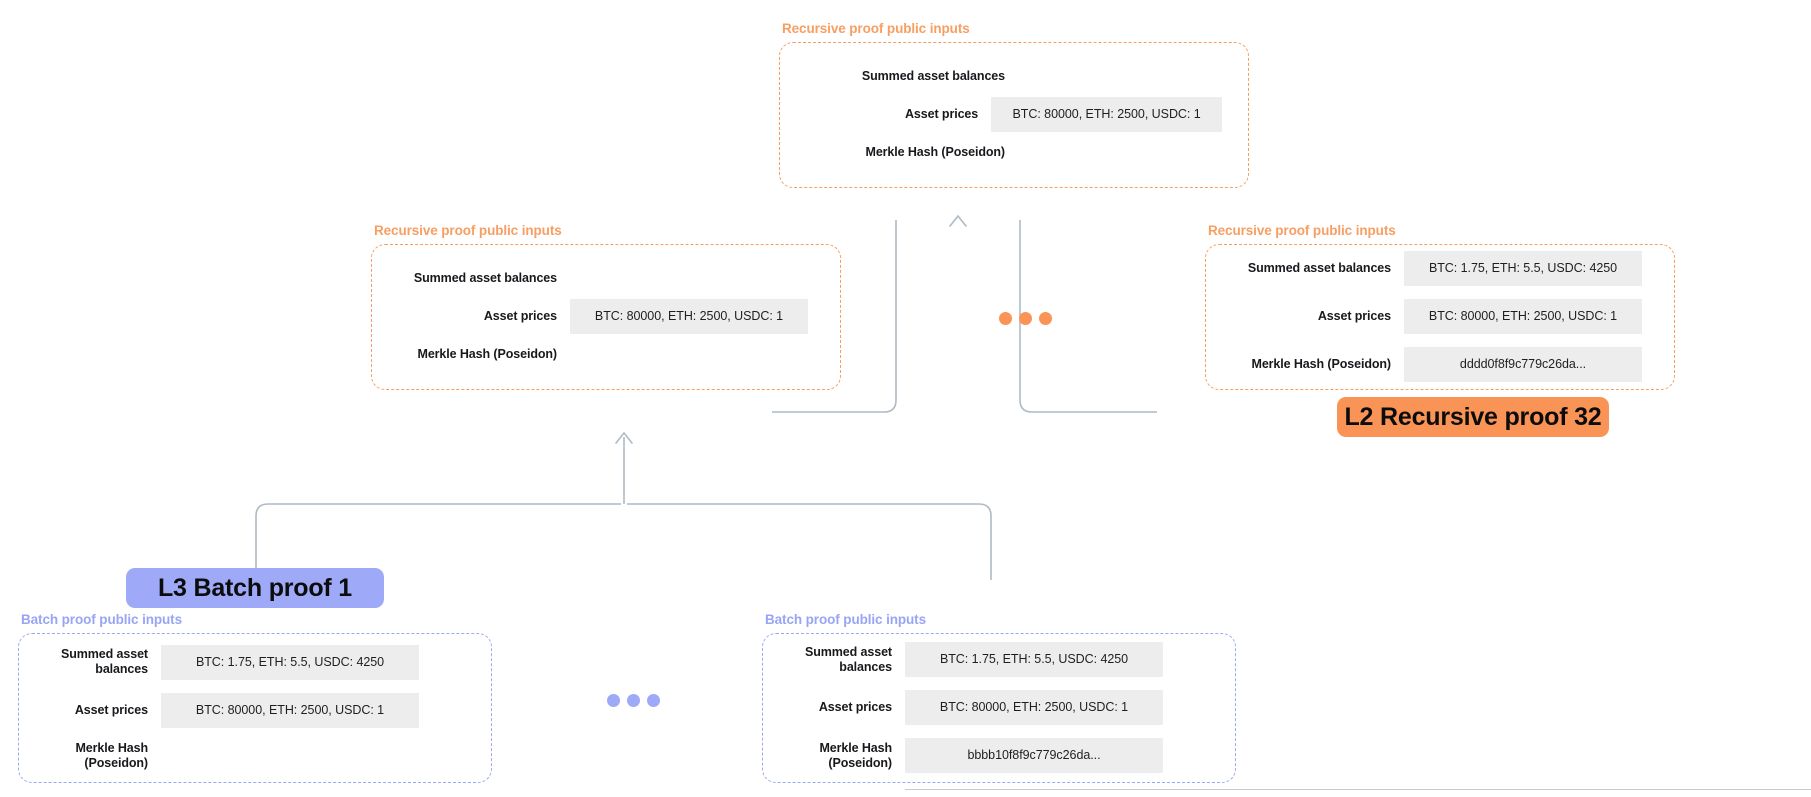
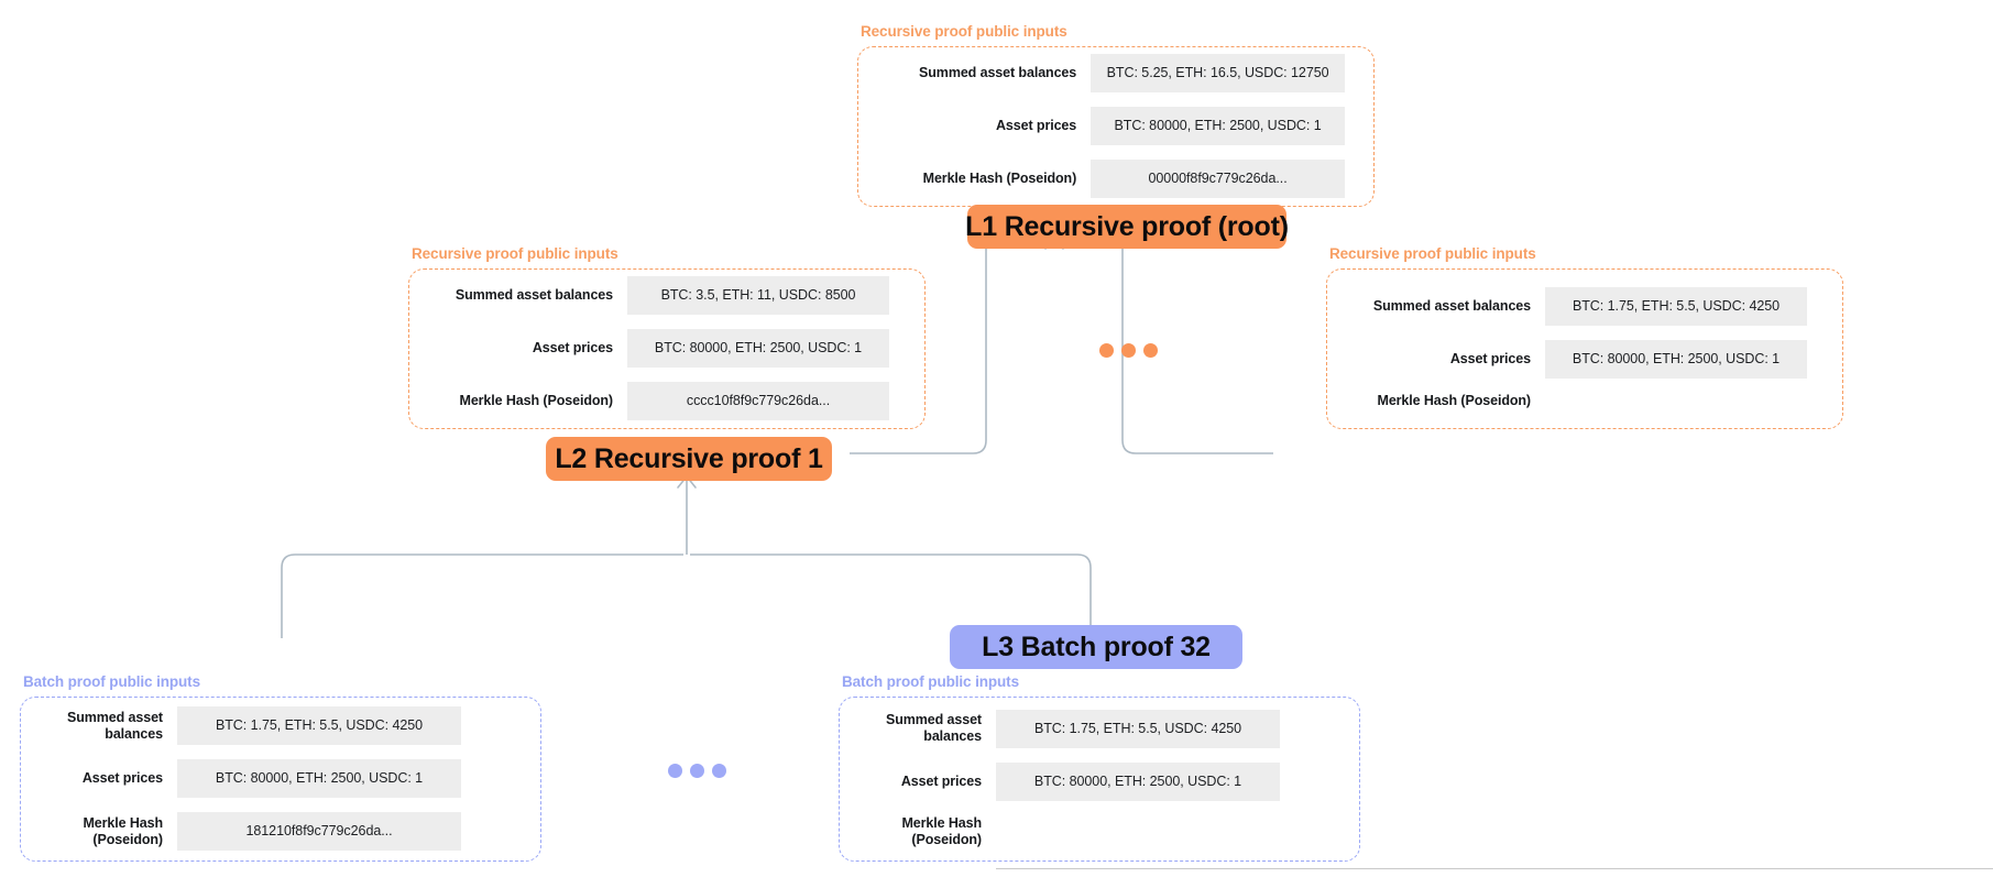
  Recursive proof public inputs
  Summed asset balances
+ BTC: 5.25, ETH: 16.5, USDC: 12750
  Asset prices
  BTC: 80000, ETH: 2500, USDC: 1
  Merkle Hash (Poseidon)
+ 00000f8f9c779c26da...
+ L1 Recursive proof (root)
  Recursive proof public inputs
  Summed asset balances
+ BTC: 3.5, ETH: 11, USDC: 8500
  Asset prices
  BTC: 80000, ETH: 2500, USDC: 1
  Merkle Hash (Poseidon)
+ cccc10f8f9c779c26da...
+ L2 Recursive proof 1
  Recursive proof public inputs
  Summed asset balances
  BTC: 1.75, ETH: 5.5, USDC: 4250
  Asset prices
  BTC: 80000, ETH: 2500, USDC: 1
  Merkle Hash (Poseidon)
- dddd0f8f9c779c26da...
- L2 Recursive proof 32
- L3 Batch proof 1
  Batch proof public inputs
  Summed asset balances
  BTC: 1.75, ETH: 5.5, USDC: 4250
  Asset prices
  BTC: 80000, ETH: 2500, USDC: 1
  Merkle Hash (Poseidon)
+ 181210f8f9c779c26da...
+ L3 Batch proof 32
  Batch proof public inputs
  Summed asset balances
  BTC: 1.75, ETH: 5.5, USDC: 4250
  Asset prices
  BTC: 80000, ETH: 2500, USDC: 1
  Merkle Hash (Poseidon)
- bbbb10f8f9c779c26da...
